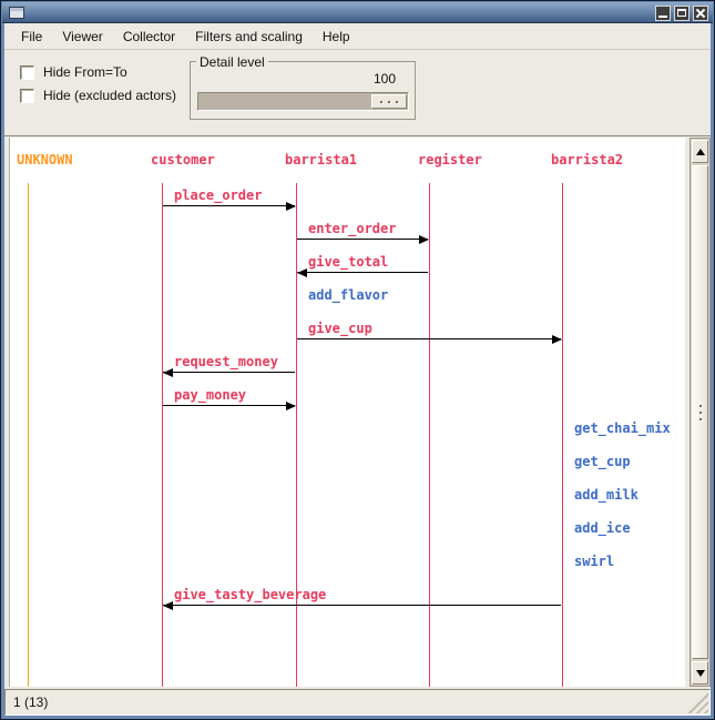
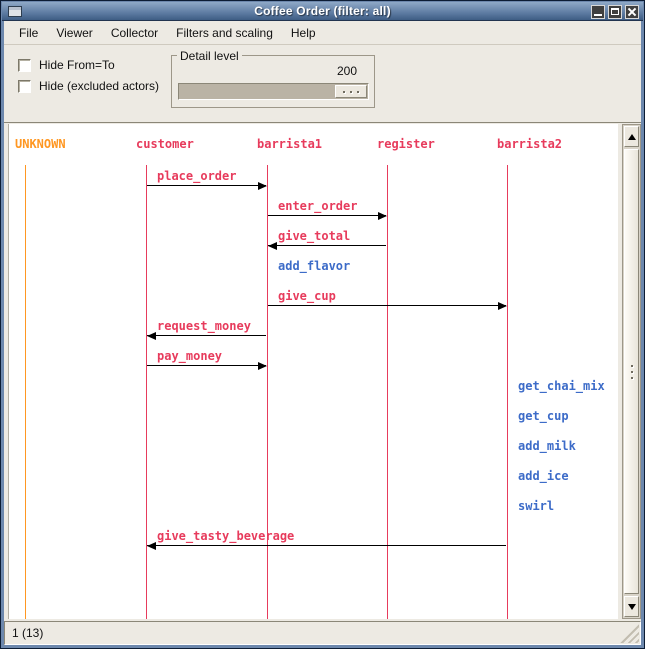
+ Coffee Order (filter: all)
  File
  Viewer
  Collector
  Filters and scaling
  Help
  Hide From=To
  Hide (excluded actors)
  Detail level
- 100
+ 200
  UNKNOWN
  customer
  barrista1
  register
  barrista2
  place_order
  enter_order
  give_total
  add_flavor
  give_cup
  request_money
  pay_money
  get_chai_mix
  get_cup
  add_milk
  add_ice
  swirl
  give_tasty_beverage
  1 (13)
